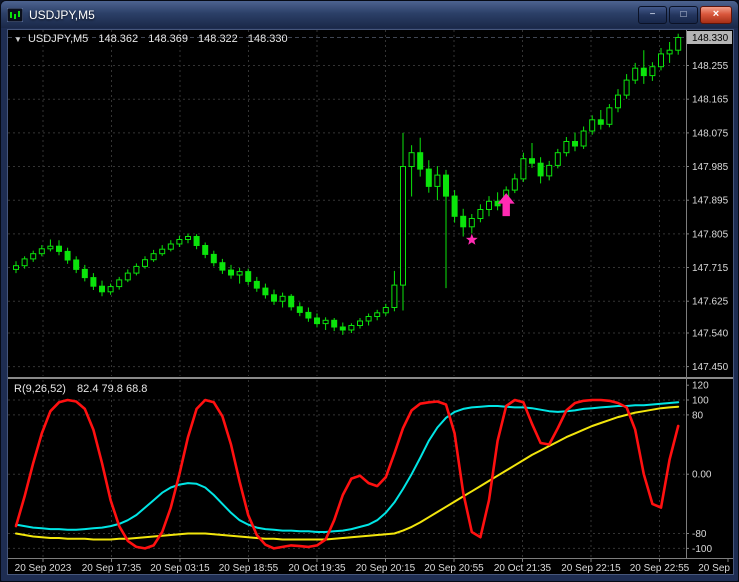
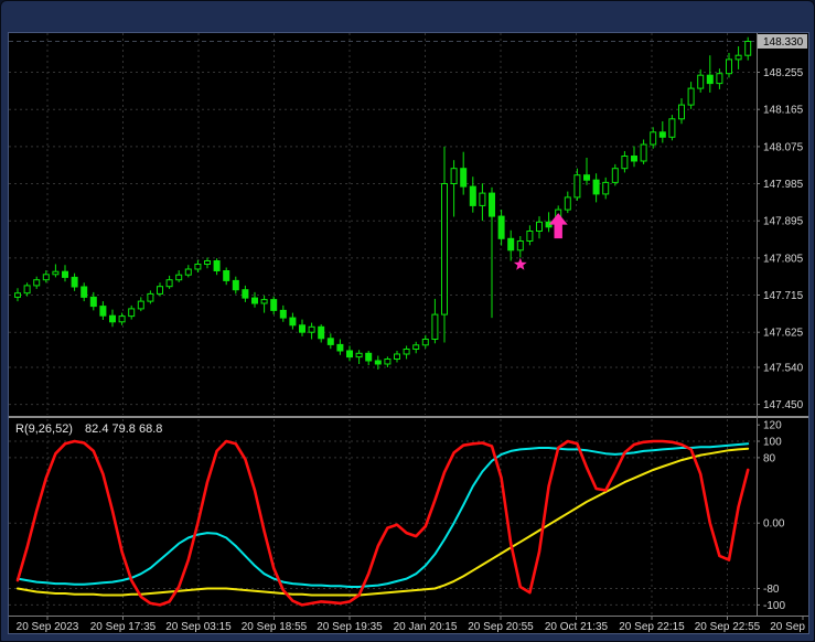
- USDJPY,M5
- −
- □
- ×
  148.255
  148.165
  148.075
  147.985
  147.895
  147.805
  147.715
  147.625
  147.540
  147.450
  148.330
  120
  100
  80
  0.00
  -80
  -100
  20 Sep 2023
  20 Sep 17:35
  20 Sep 03:15
  20 Sep 18:55
- 20 Oct 19:35
+ 20 Sep 19:35
- 20 Sep 20:15
+ 20 Jan 20:15
  20 Sep 20:55
  20 Oct 21:35
  20 Sep 22:15
  20 Sep 22:55
- ▼ USDJPY,M5 148.362 148.369 148.322 148.330
  R(9,26,52) 82.4 79.8 68.8
